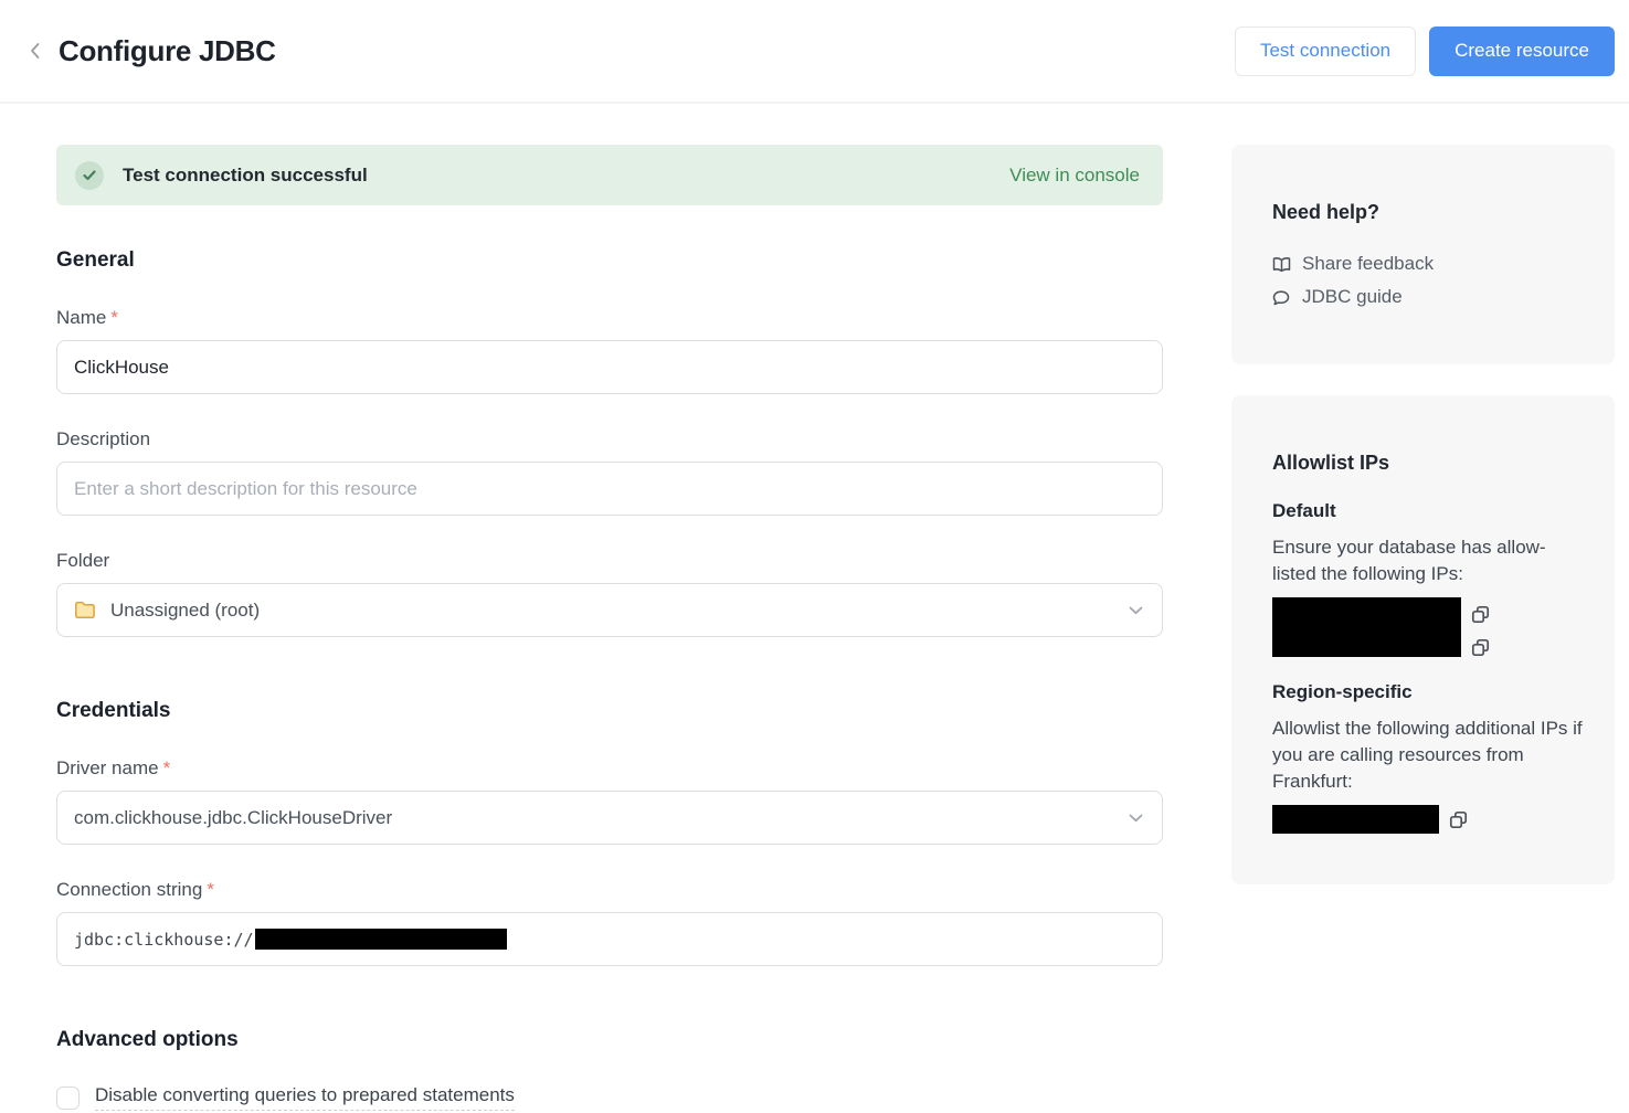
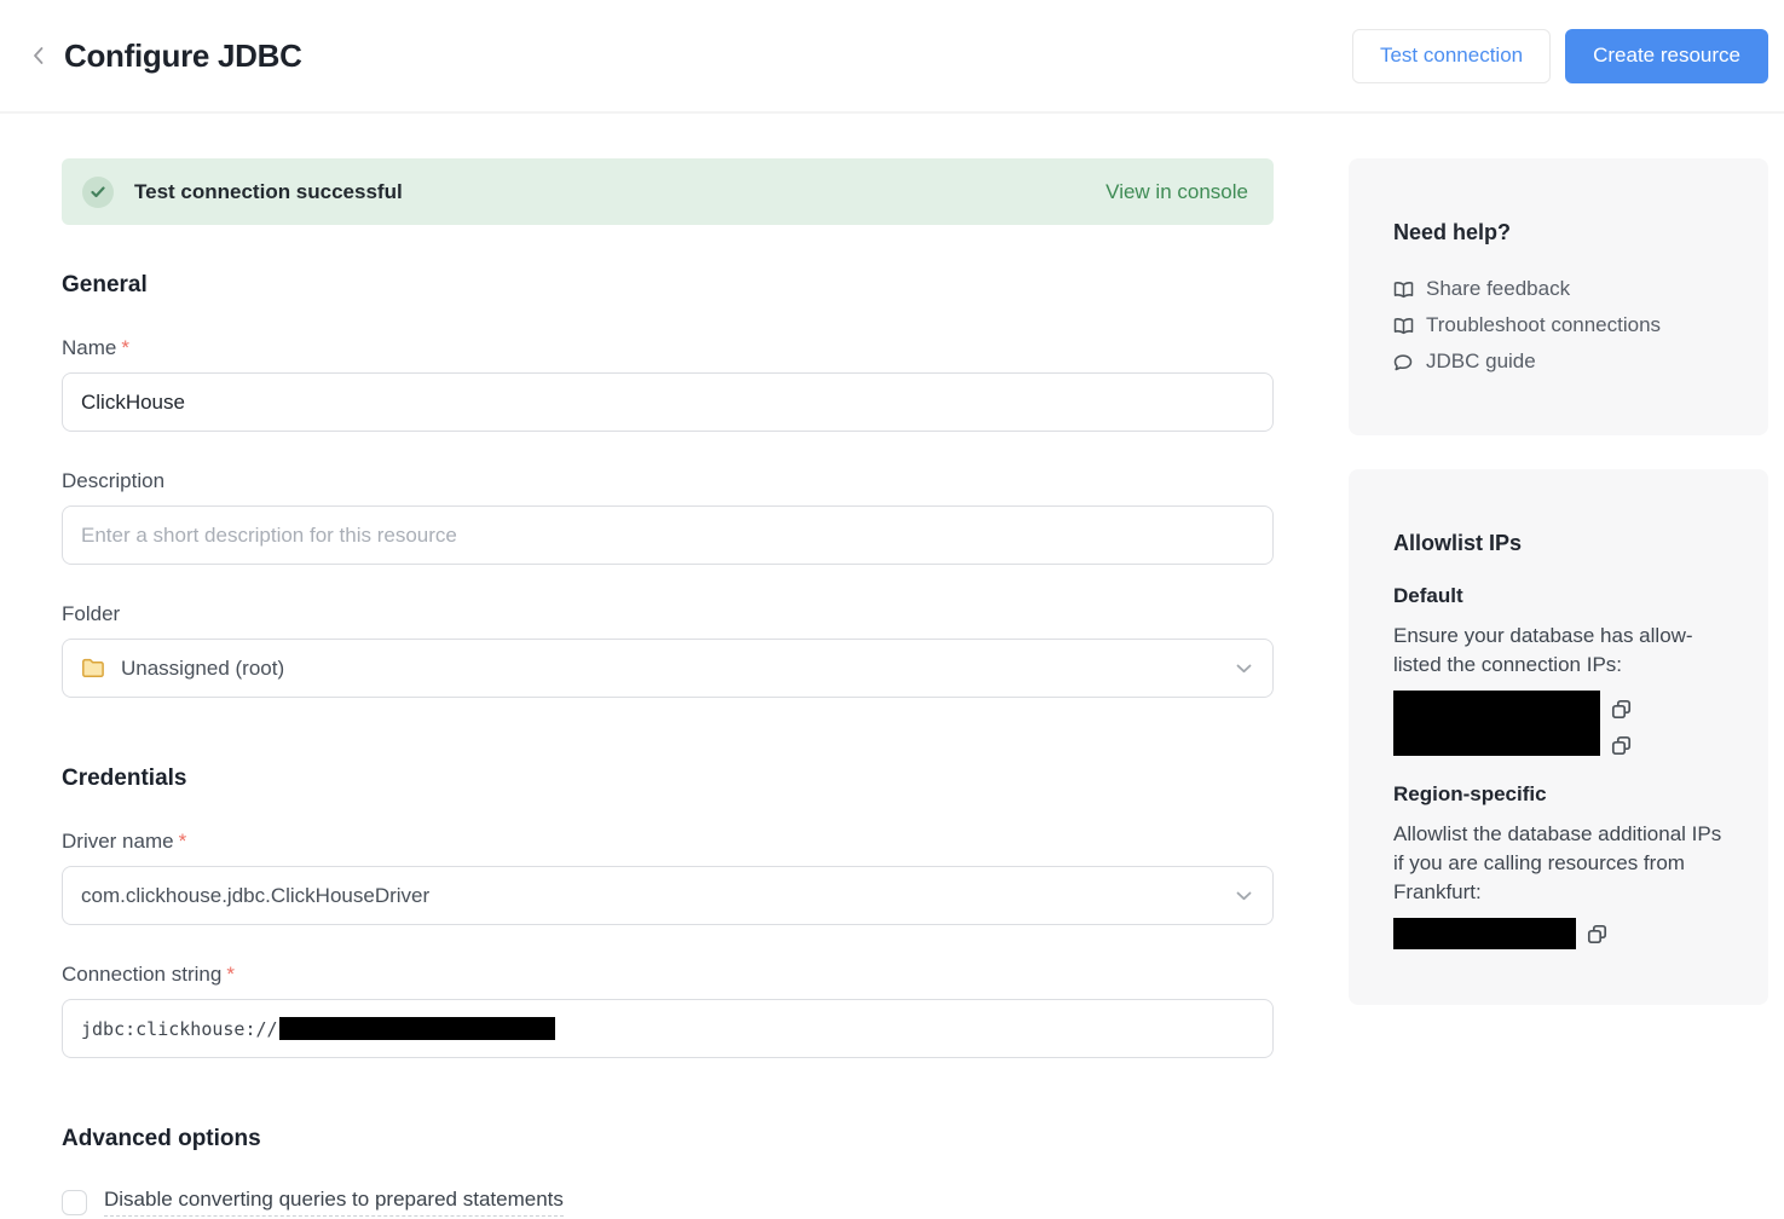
  Configure JDBC
  Test connection
  Create resource
  Test connection successful
  View in console
  General
  Name *
  ClickHouse
  Description
  Enter a short description for this resource
  Folder
  Unassigned (root)
  Credentials
  Driver name *
  com.clickhouse.jdbc.ClickHouseDriver
  Connection string *
  jdbc:clickhouse://
  Advanced options
  Disable converting queries to prepared statements
  Need help?
  Share feedback
+ Troubleshoot connections
  JDBC guide
  Allowlist IPs
  Default
- Ensure your database has allow-listed the following IPs:
+ Ensure your database has allow-listed the connection IPs:
  Region-specific
- Allowlist the following additional IPs if you are calling resources from Frankfurt:
+ Allowlist the database additional IPs if you are calling resources from Frankfurt:
